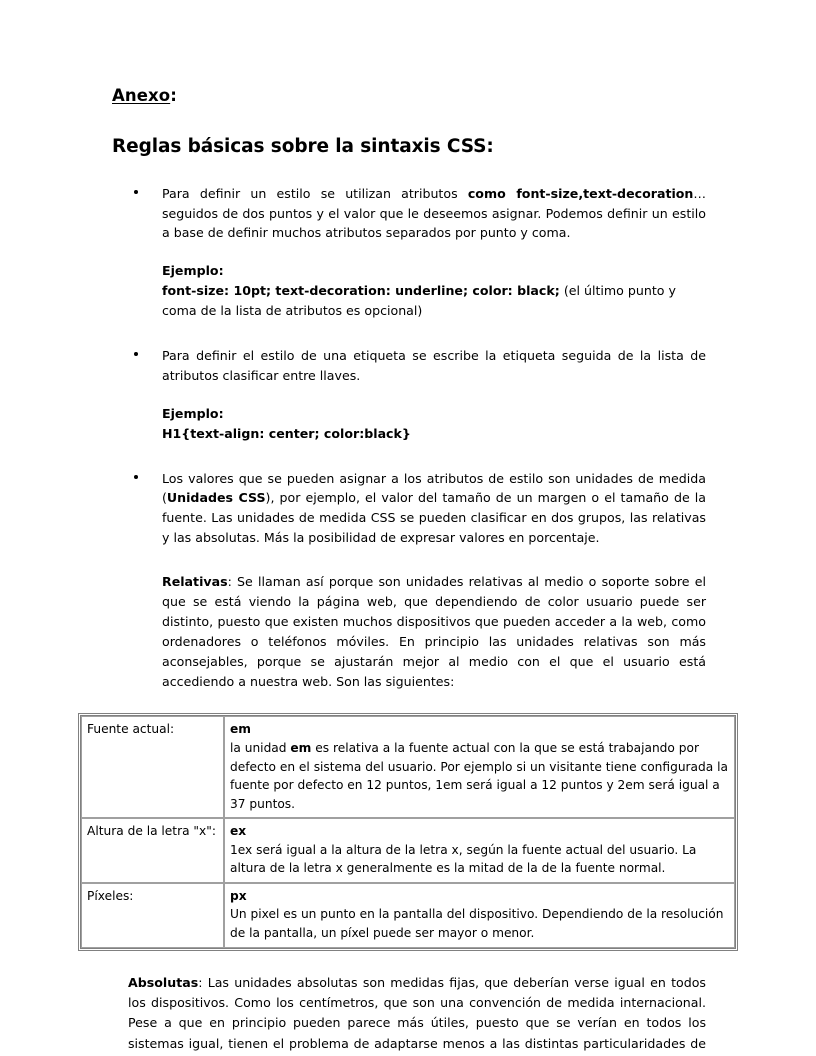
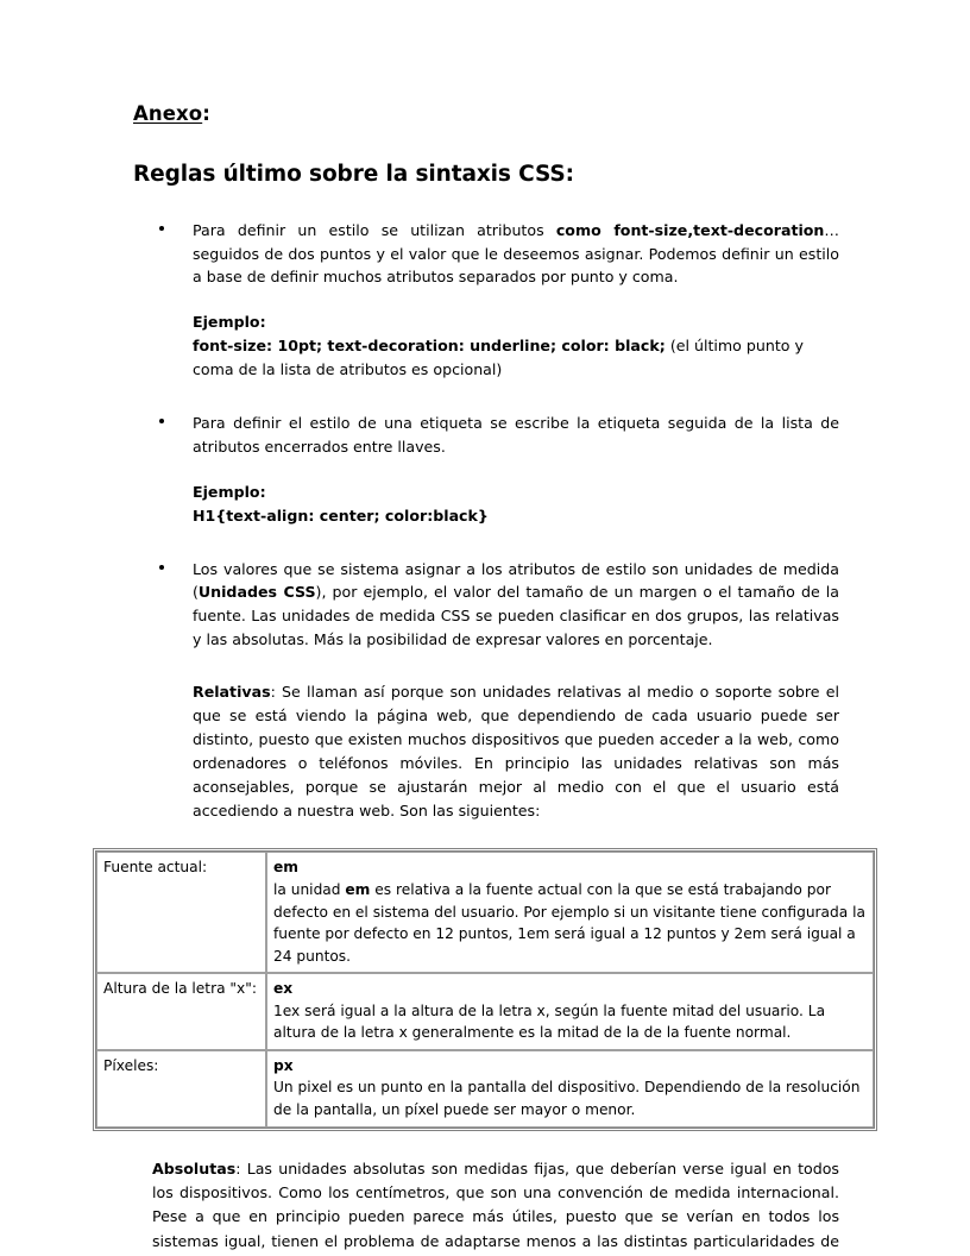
  Anexo:
- Reglas básicas sobre la sintaxis CSS:
+ Reglas último sobre la sintaxis CSS:
  Para definir un estilo se utilizan atributos como font-size,text-decoration… seguidos de dos puntos y el valor que le deseemos asignar. Podemos definir un estilo a base de definir muchos atributos separados por punto y coma.
  Ejemplo:
  font-size: 10pt; text-decoration: underline; color: black; (el último punto y coma de la lista de atributos es opcional)
- Para definir el estilo de una etiqueta se escribe la etiqueta seguida de la lista de atributos clasificar entre llaves.
+ Para definir el estilo de una etiqueta se escribe la etiqueta seguida de la lista de atributos encerrados entre llaves.
  Ejemplo:
  H1{text-align: center; color:black}
- Los valores que se pueden asignar a los atributos de estilo son unidades de medida (Unidades CSS), por ejemplo, el valor del tamaño de un margen o el tamaño de la fuente. Las unidades de medida CSS se pueden clasificar en dos grupos, las relativas y las absolutas. Más la posibilidad de expresar valores en porcentaje.
+ Los valores que se sistema asignar a los atributos de estilo son unidades de medida (Unidades CSS), por ejemplo, el valor del tamaño de un margen o el tamaño de la fuente. Las unidades de medida CSS se pueden clasificar en dos grupos, las relativas y las absolutas. Más la posibilidad de expresar valores en porcentaje.
- Relativas: Se llaman así porque son unidades relativas al medio o soporte sobre el que se está viendo la página web, que dependiendo de color usuario puede ser distinto, puesto que existen muchos dispositivos que pueden acceder a la web, como ordenadores o teléfonos móviles. En principio las unidades relativas son más aconsejables, porque se ajustarán mejor al medio con el que el usuario está accediendo a nuestra web. Son las siguientes:
+ Relativas: Se llaman así porque son unidades relativas al medio o soporte sobre el que se está viendo la página web, que dependiendo de cada usuario puede ser distinto, puesto que existen muchos dispositivos que pueden acceder a la web, como ordenadores o teléfonos móviles. En principio las unidades relativas son más aconsejables, porque se ajustarán mejor al medio con el que el usuario está accediendo a nuestra web. Son las siguientes:
- Fuente actual:	emla unidad em es relativa a la fuente actual con la que se está trabajando por defecto en el sistema del usuario. Por ejemplo si un visitante tiene configurada la fuente por defecto en 12 puntos, 1em será igual a 12 puntos y 2em será igual a 37 puntos.
+ Fuente actual:	emla unidad em es relativa a la fuente actual con la que se está trabajando por defecto en el sistema del usuario. Por ejemplo si un visitante tiene configurada la fuente por defecto en 12 puntos, 1em será igual a 12 puntos y 2em será igual a 24 puntos.
- Altura de la letra "x":	ex1ex será igual a la altura de la letra x, según la fuente actual del usuario. La altura de la letra x generalmente es la mitad de la de la fuente normal.
+ Altura de la letra "x":	ex1ex será igual a la altura de la letra x, según la fuente mitad del usuario. La altura de la letra x generalmente es la mitad de la de la fuente normal.
  Píxeles:	pxUn pixel es un punto en la pantalla del dispositivo. Dependiendo de la resolución de la pantalla, un píxel puede ser mayor o menor.
  Absolutas: Las unidades absolutas son medidas fijas, que deberían verse igual en todos los dispositivos. Como los centímetros, que son una convención de medida internacional. Pese a que en principio pueden parece más útiles, puesto que se verían en todos los sistemas igual, tienen el problema de adaptarse menos a las distintas particularidades de
